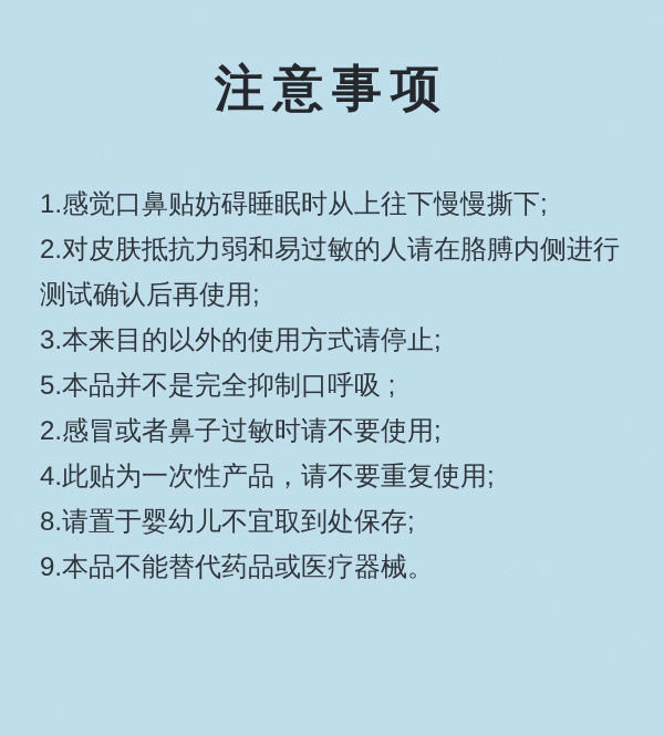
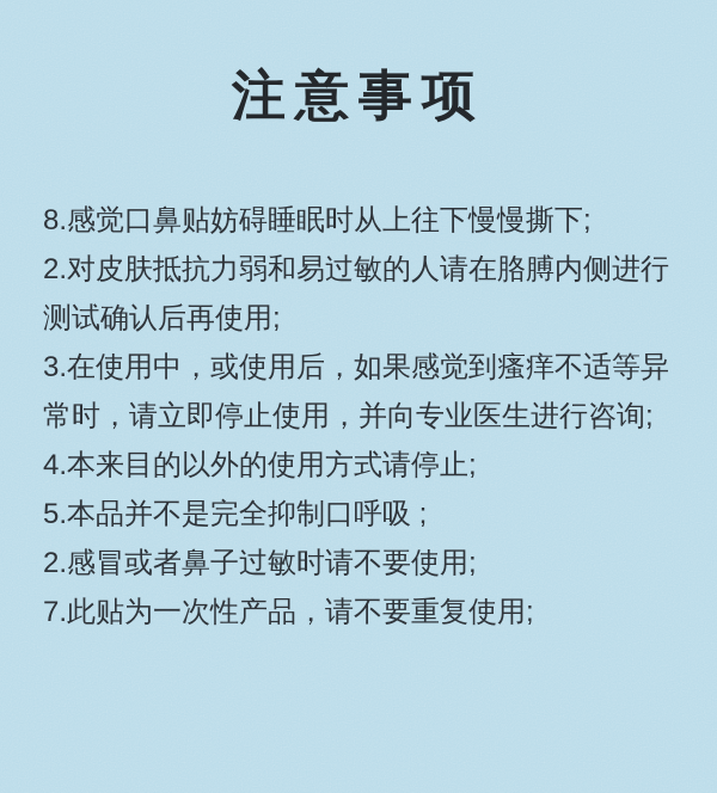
  注意事项
- 1.感觉口鼻贴妨碍睡眠时从上往下慢慢撕下;
+ 8.感觉口鼻贴妨碍睡眠时从上往下慢慢撕下;
  2.对皮肤抵抗力弱和易过敏的人请在胳膊内侧进行测试确认后再使用;
+ 3.在使用中，或使用后，如果感觉到瘙痒不适等异常时，请立即停止使用，并向专业医生进行咨询;
- 3.本来目的以外的使用方式请停止;
+ 4.本来目的以外的使用方式请停止;
  5.本品并不是完全抑制口呼吸 ;
  2.感冒或者鼻子过敏时请不要使用;
- 4.此贴为一次性产品，请不要重复使用;
+ 7.此贴为一次性产品，请不要重复使用;
- 8.请置于婴幼儿不宜取到处保存;
- 9.本品不能替代药品或医疗器械。
